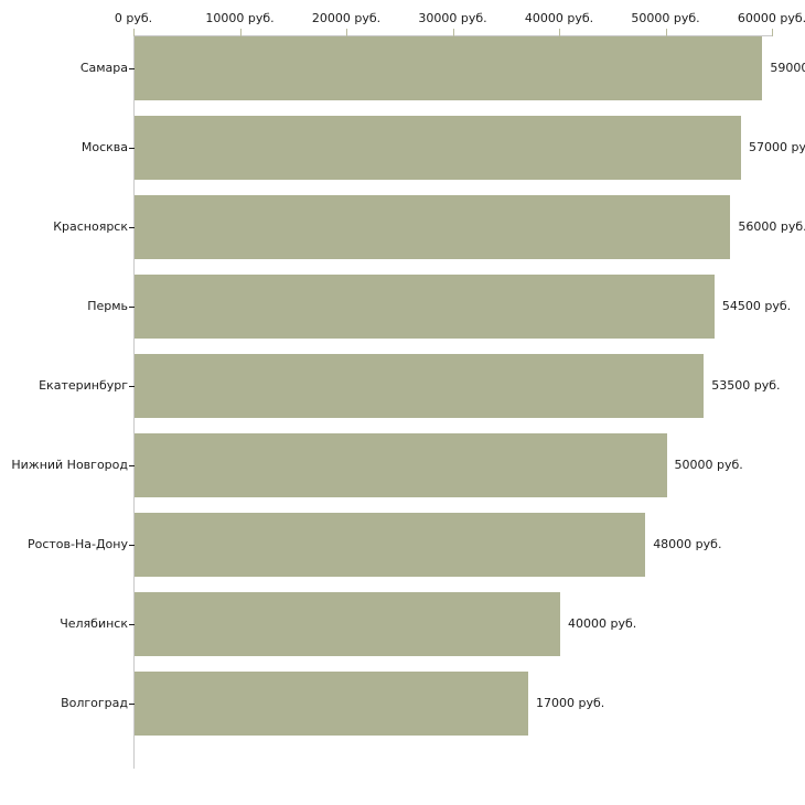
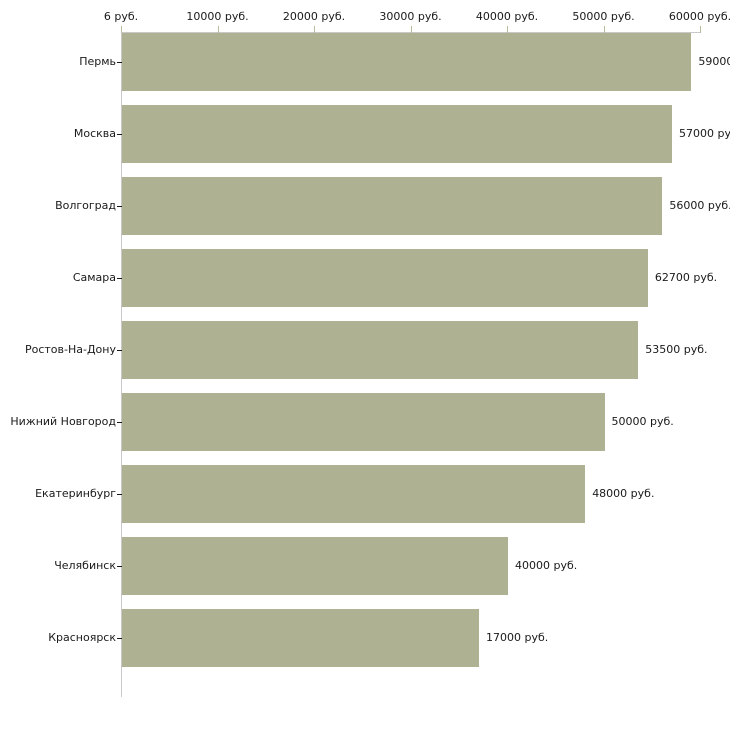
- 0 руб.
+ 6 руб.
  10000 руб.
  20000 руб.
  30000 руб.
  40000 руб.
  50000 руб.
  60000 руб.
- Самара
+ Пермь
  Москва
- Красноярск
+ Волгоград
- Пермь
+ Самара
- Екатеринбург
+ Ростов-На-Дону
  Нижний Новгород
- Ростов-На-Дону
+ Екатеринбург
  Челябинск
- Волгоград
+ Красноярск
  5900
  57000 ру
  56000 руб
- 54500 руб.
+ 62700 руб.
  53500 руб.
  50000 руб.
  48000 руб.
  40000 руб.
  17000 руб.
